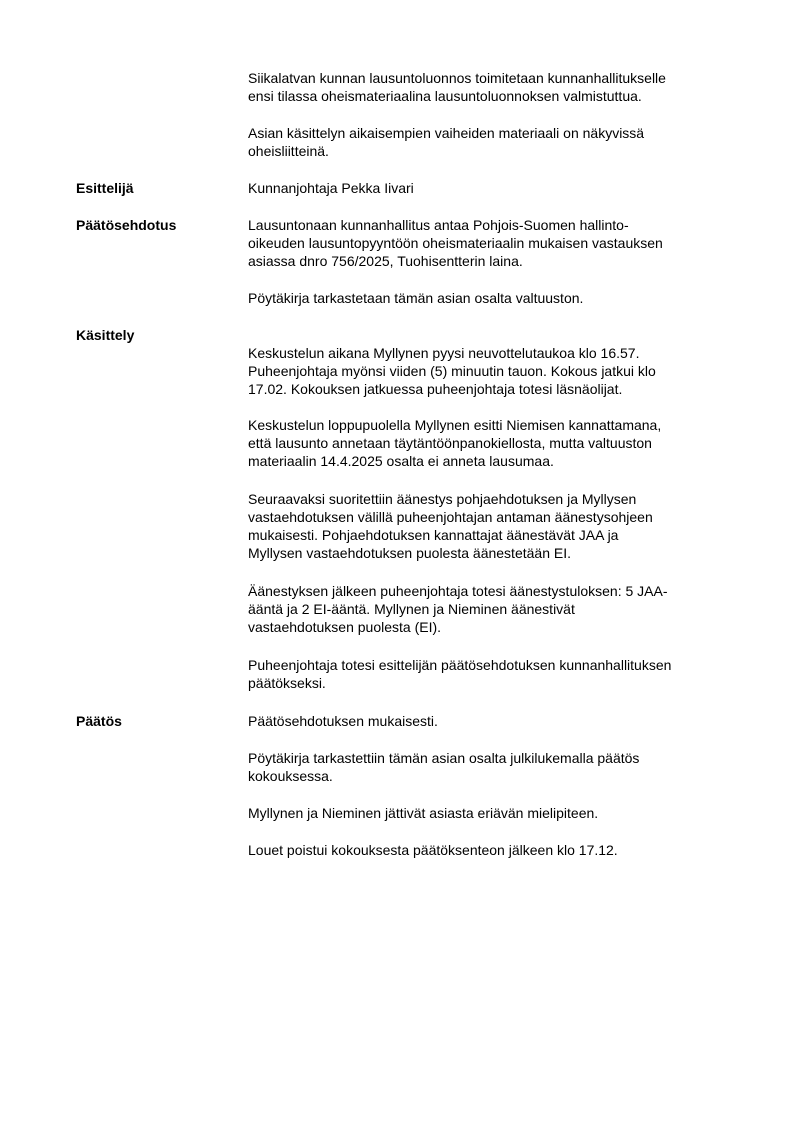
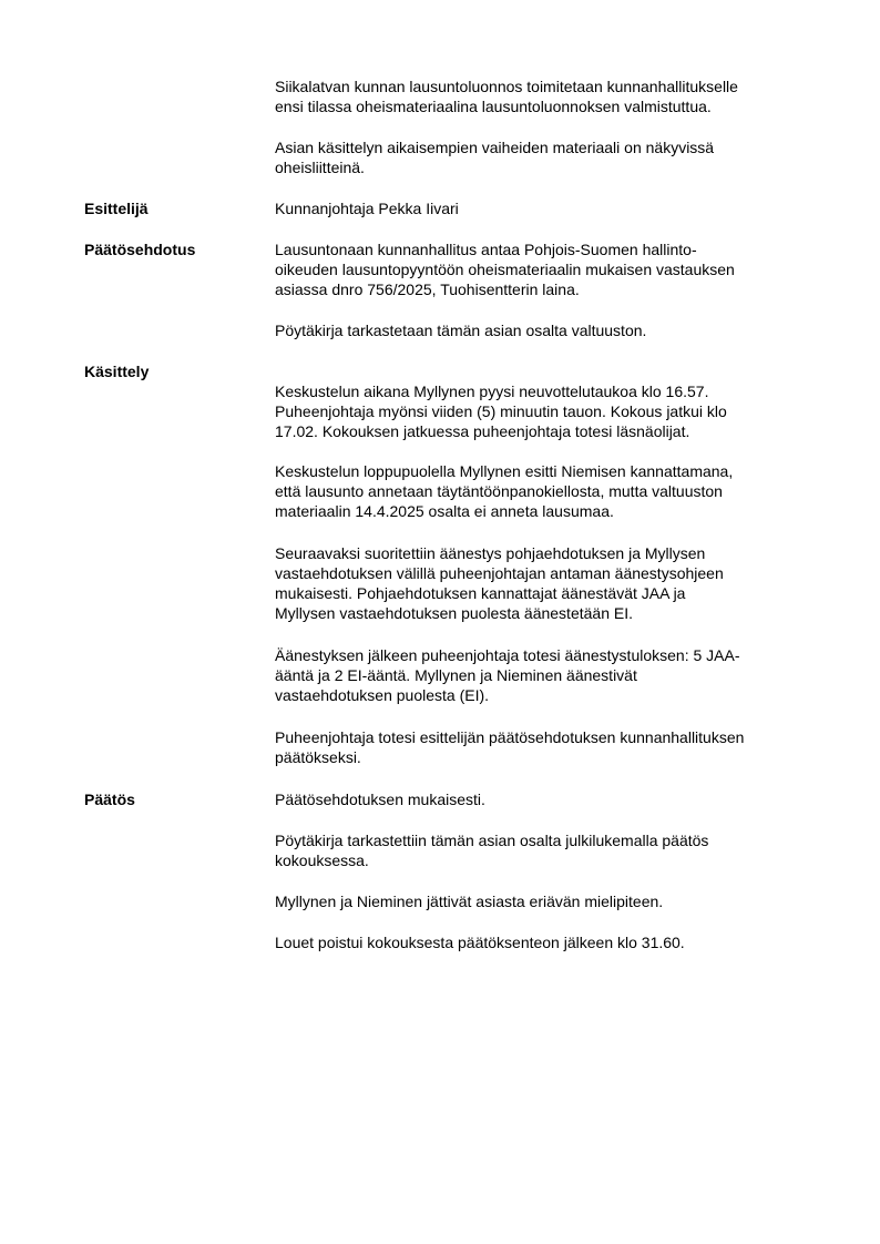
  Siikalatvan kunnan lausuntoluonnos toimitetaan kunnanhallitukselle
  ensi tilassa oheismateriaalina lausuntoluonnoksen valmistuttua.
  Asian käsittelyn aikaisempien vaiheiden materiaali on näkyvissä
  oheisliitteinä.
  Esittelijä
  Kunnanjohtaja Pekka Iivari
  Päätösehdotus
  Lausuntonaan kunnanhallitus antaa Pohjois-Suomen hallinto-
  oikeuden lausuntopyyntöön oheismateriaalin mukaisen vastauksen
  asiassa dnro 756/2025, Tuohisentterin laina.
  Pöytäkirja tarkastetaan tämän asian osalta valtuuston.
  Käsittely
  Keskustelun aikana Myllynen pyysi neuvottelutaukoa klo 16.57.
  Puheenjohtaja myönsi viiden (5) minuutin tauon. Kokous jatkui klo
  17.02. Kokouksen jatkuessa puheenjohtaja totesi läsnäolijat.
  Keskustelun loppupuolella Myllynen esitti Niemisen kannattamana,
  että lausunto annetaan täytäntöönpanokiellosta, mutta valtuuston
  materiaalin 14.4.2025 osalta ei anneta lausumaa.
  Seuraavaksi suoritettiin äänestys pohjaehdotuksen ja Myllysen
  vastaehdotuksen välillä puheenjohtajan antaman äänestysohjeen
  mukaisesti. Pohjaehdotuksen kannattajat äänestävät JAA ja
  Myllysen vastaehdotuksen puolesta äänestetään EI.
  Äänestyksen jälkeen puheenjohtaja totesi äänestystuloksen: 5 JAA-
  ääntä ja 2 EI-ääntä. Myllynen ja Nieminen äänestivät
  vastaehdotuksen puolesta (EI).
  Puheenjohtaja totesi esittelijän päätösehdotuksen kunnanhallituksen
  päätökseksi.
  Päätös
  Päätösehdotuksen mukaisesti.
  Pöytäkirja tarkastettiin tämän asian osalta julkilukemalla päätös
  kokouksessa.
  Myllynen ja Nieminen jättivät asiasta eriävän mielipiteen.
- Louet poistui kokouksesta päätöksenteon jälkeen klo 17.12.
+ Louet poistui kokouksesta päätöksenteon jälkeen klo 31.60.
